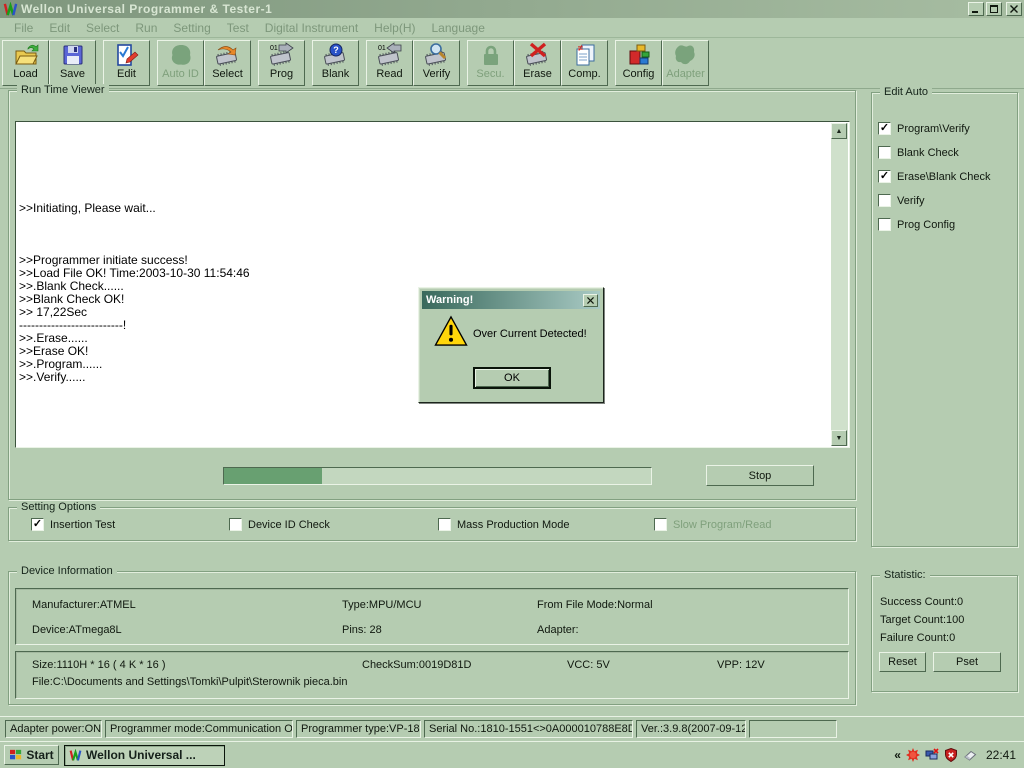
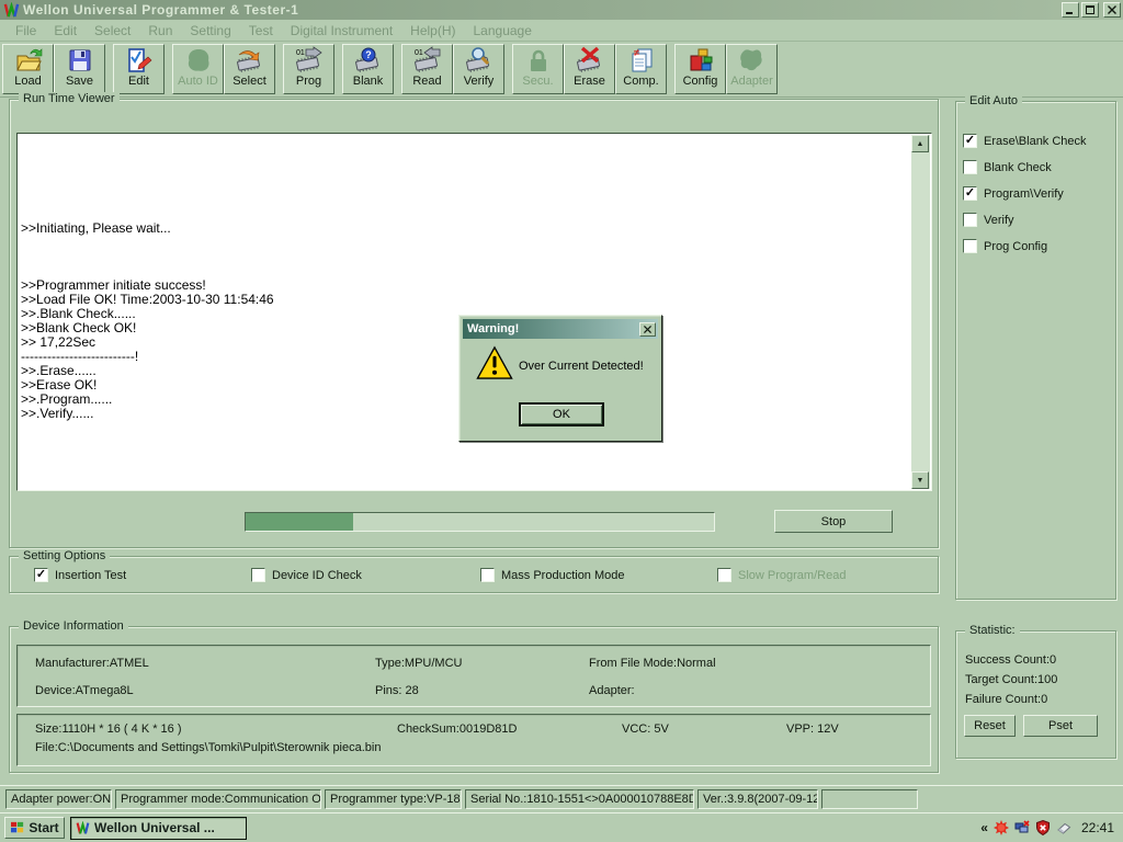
  Wellon Universal Programmer & Tester-1
  File
  Edit
  Select
  Run
  Setting
  Test
  Digital Instrument
  Help(H)
  Language
  Load
  Save
  Edit
  Auto ID
  Select
  Prog
  ?
  Blank
  Read
  Verify
  Secu.
  Erase
  ≠
  Comp.
  Config
  Adapter
  Run Time Viewer
  >>Initiating, Please wait...
  >>Programmer initiate success!
  >>Load File OK! Time:2003-10-30 11:54:46
  >>.Blank Check......
  >>Blank Check OK!
  >> 17,22Sec
  --------------------------!
  >>.Erase......
  >>Erase OK!
  >>.Program......
  >>.Verify......
  Stop
  Setting Options
  Insertion Test
  Device ID Check
  Mass Production Mode
  Slow Program/Read
  Device Information
  Manufacturer:ATMEL
  Type:MPU/MCU
  From File Mode:Normal
  Device:ATmega8L
  Pins: 28
  Adapter:
  Size:1110H * 16 ( 4 K * 16 )
  CheckSum:0019D81D
  VCC: 5V
  VPP: 12V
  File:C:\Documents and Settings\Tomki\Pulpit\Sterownik pieca.bin
  Edit Auto
- Program\Verify
+ Erase\Blank Check
  Blank Check
- Erase\Blank Check
+ Program\Verify
  Verify
  Prog Config
  Statistic:
  Success Count:0
  Target Count:100
  Failure Count:0
  Reset
  Pset
  Adapter power:ON
  Programmer mode:Communication O
  Programmer type:VP-18
  Serial No.:1810-1551<>0A000010788E8D
  Ver.:3.9.8(2007-09-12
  Start
  Wellon Universal ...
  «
  22:41
  Warning!
  Over Current Detected!
  OK
